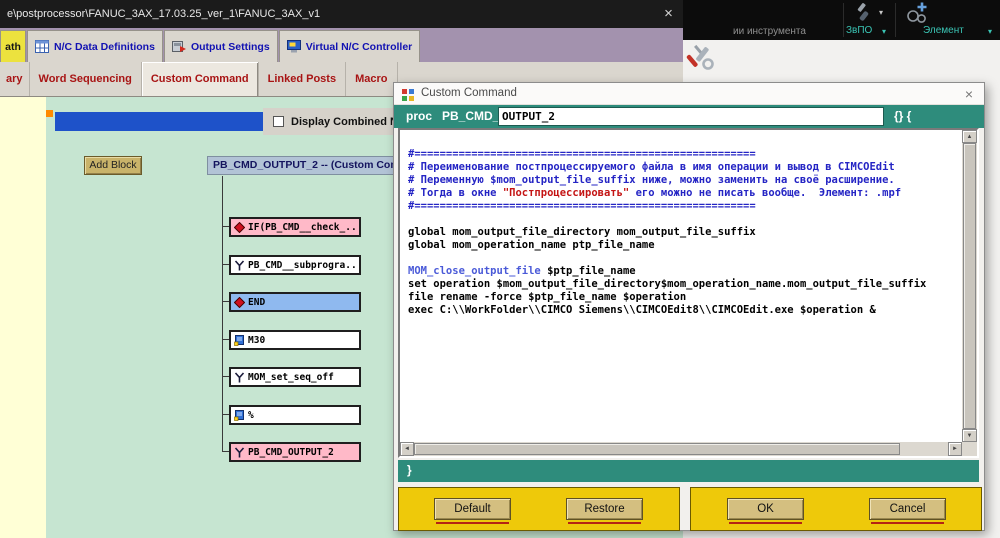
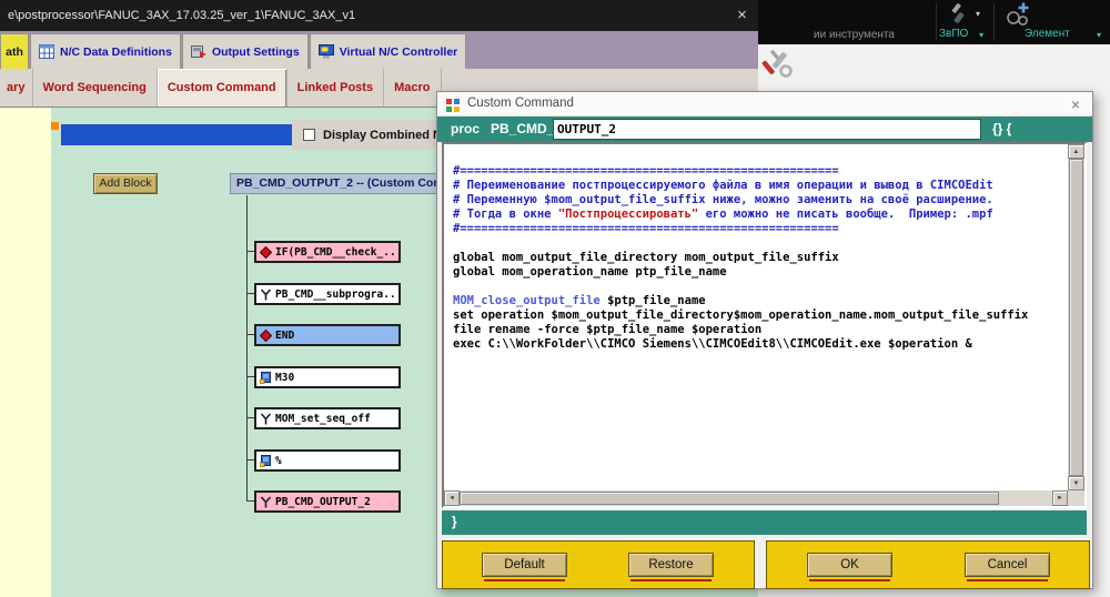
  ии инструмента
  ▾
  ЗвПО
  ▾
  Элемент
  ▾
  e\postprocessor\FANUC_3AX_17.03.25_ver_1\FANUC_3AX_v1
  ×
  ath
  N/C Data Definitions
  Output Settings
  Virtual N/C Controller
  ary
  Word Sequencing
  Custom Command
  Linked Posts
  Macro
  Display Combined
  Add Block
  PB_CMD_OUTPUT_2 -- (Custom Co
  IF(PB_CMD__check_..
  PB_CMD__subprogra..
  END
  M30
  MOM_set_seq_off
  %
  PB_CMD_OUTPUT_2
  Custom Command
  ×
  proc
  PB_CMD_
  OUTPUT_2
  {} {
  #======================================================
  # Переименование постпроцессируемого файла в имя операции и вывод в CIMCOEdit
  # Переменную $mom_output_file_suffix ниже, можно заменить на своё расширение.
- # Тогда в окне "Постпроцессировать" его можно не писать вообще. Элемент: .mpf
+ # Тогда в окне "Постпроцессировать" его можно не писать вообще. Пример: .mpf
  #======================================================
  global mom_output_file_directory mom_output_file_suffix
  global mom_operation_name ptp_file_name
  MOM_close_output_file $ptp_file_name
  set operation $mom_output_file_directory$mom_operation_name.mom_output_file_suffix
  file rename -force $ptp_file_name $operation
  exec C:\\WorkFolder\\CIMCO Siemens\\CIMCOEdit8\\CIMCOEdit.exe $operation &
  }
  Default
  Restore
  OK
  Cancel
